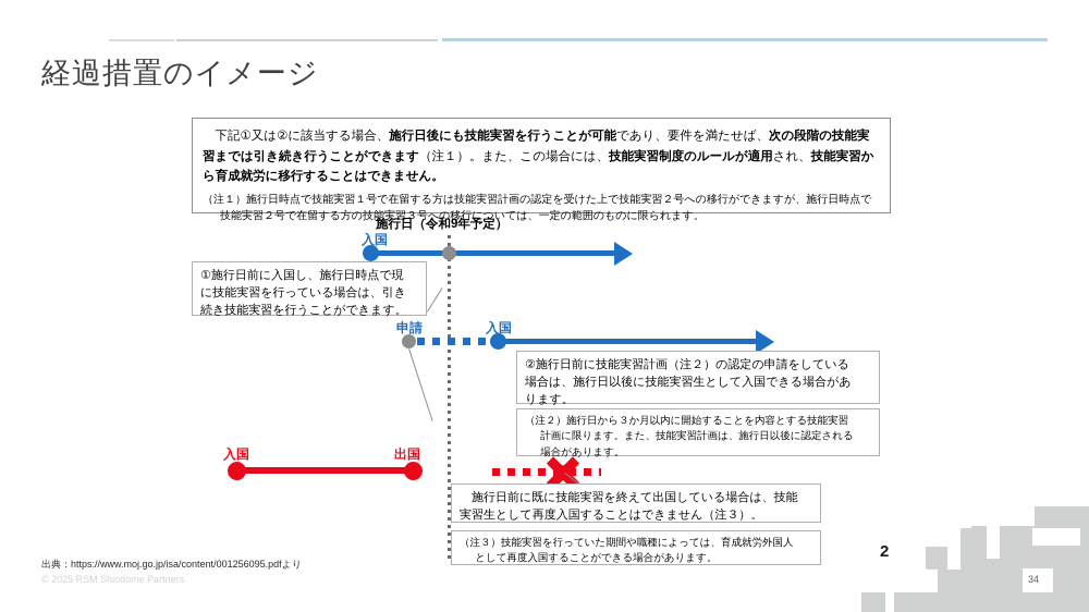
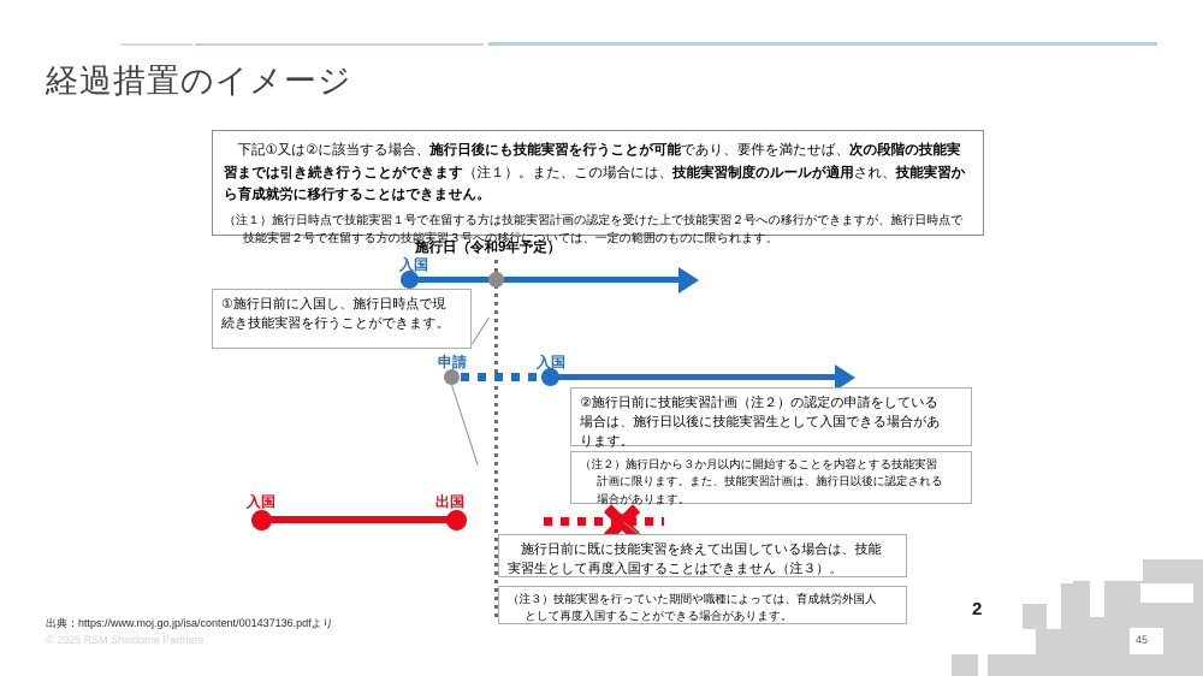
  経過措置のイメージ
  下記①又は②に該当する場合、施行日後にも技能実習を行うことが可能であり、要件を満たせば、次の段階の技能実習までは引き続き行うことができます（注１）。また、この場合には、技能実習制度のルールが適用され、技能実習から育成就労に移行することはできません。
  （注１）施行日時点で技能実習１号で在留する方は技能実習計画の認定を受けた上で技能実習２号への移行ができますが、施行日時点で
  技能実習２号で在留する方の技能実習３号への移行については、一定の範囲のものに限られます。
  施行日（令和9年予定）
  入国
  ①施行日前に入国し、施行日時点で現
- に技能実習を行っている場合は、引き
  続き技能実習を行うことができます。
  申請
  入国
  ②施行日前に技能実習計画（注２）の認定の申請をしている
  場合は、施行日以後に技能実習生として入国できる場合があ
  ります。
  （注２）施行日から３か月以内に開始することを内容とする技能実習
  計画に限ります。また、技能実習計画は、施行日以後に認定される
  場合があります。
  入国
  出国
  施行日前に既に技能実習を終えて出国している場合は、技能
  実習生として再度入国することはできません（注３）。
  （注３）技能実習を行っていた期間や職種によっては、育成就労外国人
  として再度入国することができる場合があります。
- 出典：https://www.moj.go.jp/isa/content/001256095.pdfより
+ 出典：https://www.moj.go.jp/isa/content/001437136.pdfより
  © 2025 RSM Shiodome Partners
  2
- 34
+ 45
